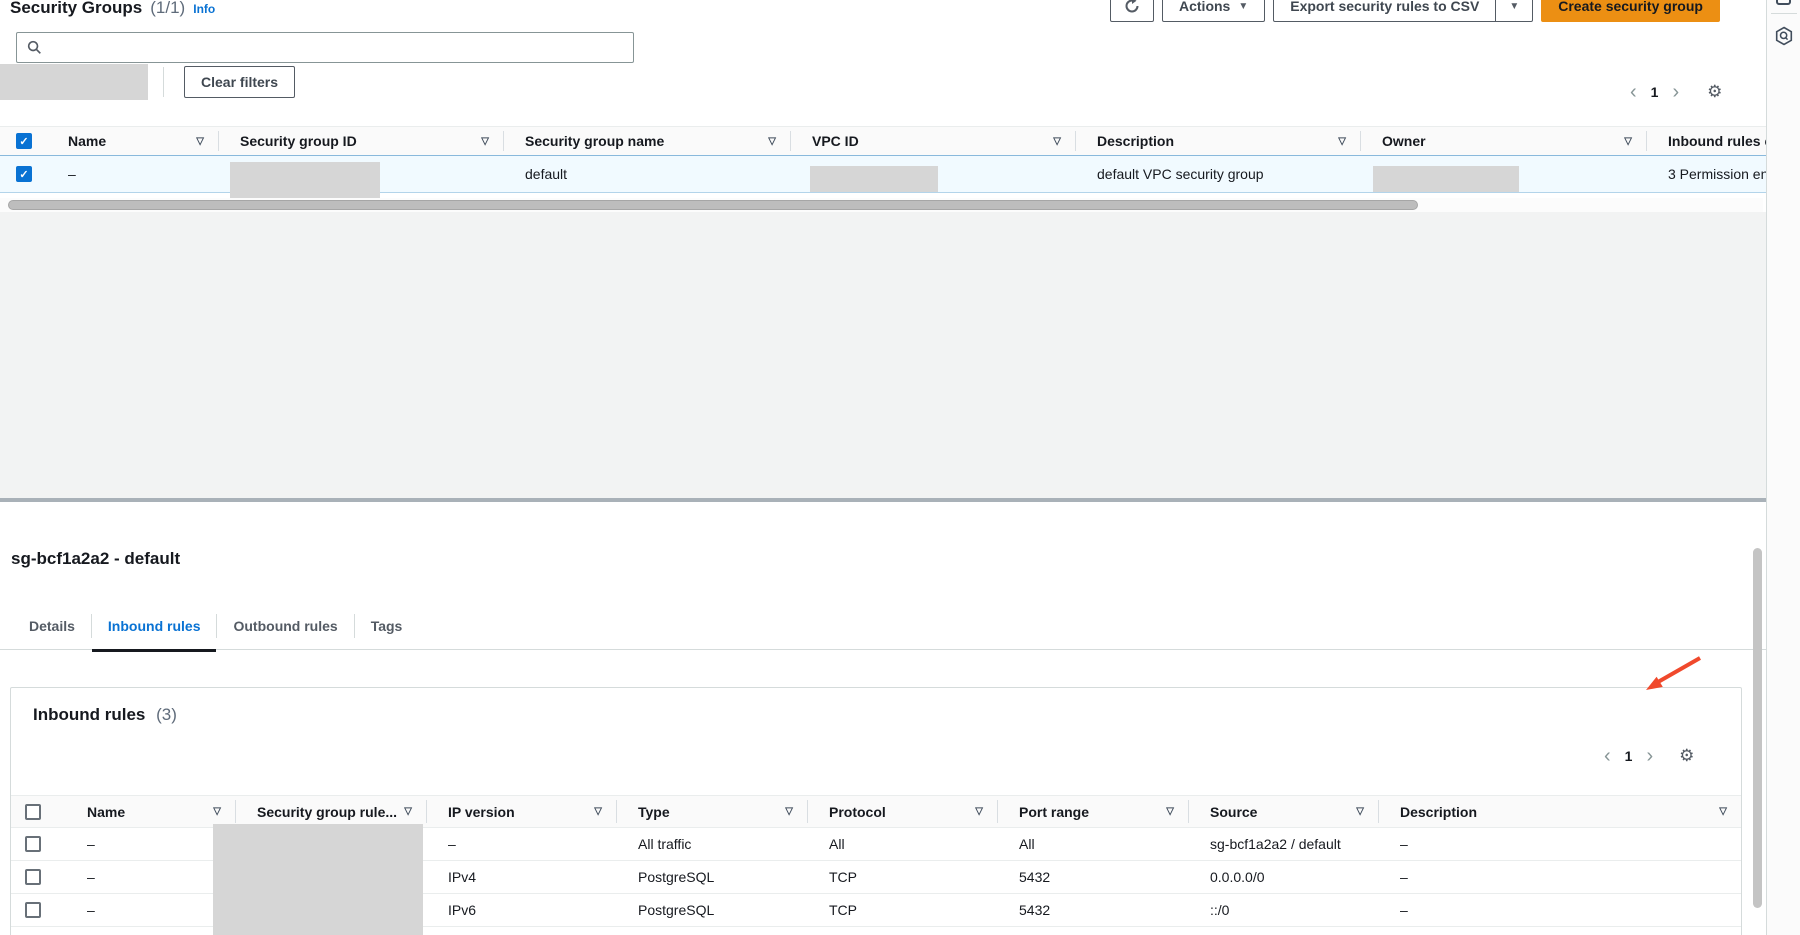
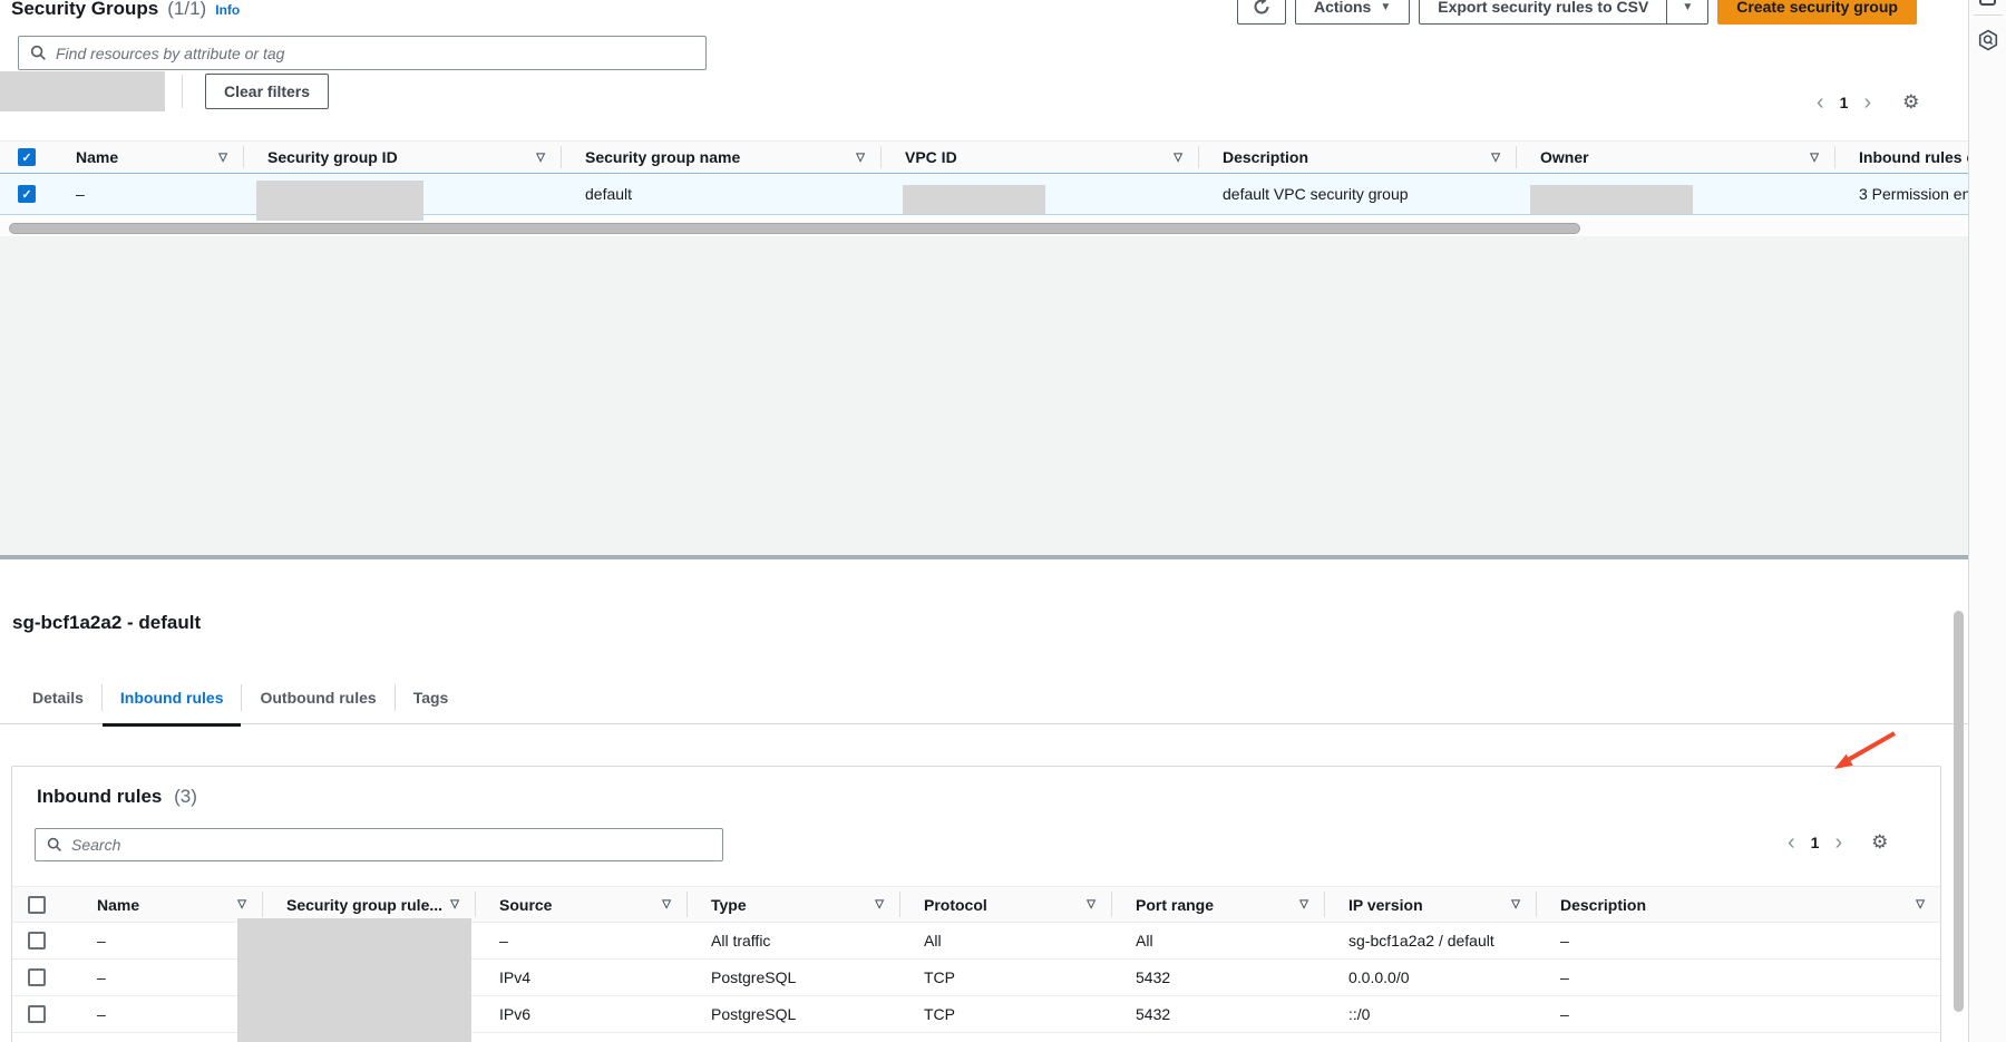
  Security Groups
  (1/1)
  Info
  Actions
  ▼
  Export security rules to CSV
  ▼
  Create security group
+ Find resources by attribute or tag
  Clear filters
  ‹
  1
  ›
  ⚙
  ✓
  Name
  ▽
  Security group ID
  ▽
  Security group name
  ▽
  VPC ID
  ▽
  Description
  ▽
  Owner
  ▽
  Inbound rules
  ✓
  –
  default
  default VPC security group
  3 Permission en
  sg-bcf1a2a2 - default
  Details
  Inbound rules
  Outbound rules
  Tags
  Inbound rules (3)
+ Search
  ‹
  1
  ›
  ⚙
  Name
  ▽
  Security group rule...
  ▽
- IP version
+ Source
  ▽
  Type
  ▽
  Protocol
  ▽
  Port range
  ▽
- Source
+ IP version
  ▽
  Description
  ▽
  –
  –
  All traffic
  All
  All
  sg-bcf1a2a2 / default
  –
  –
  IPv4
  PostgreSQL
  TCP
  5432
  0.0.0.0/0
  –
  –
  IPv6
  PostgreSQL
  TCP
  5432
  ::/0
  –
